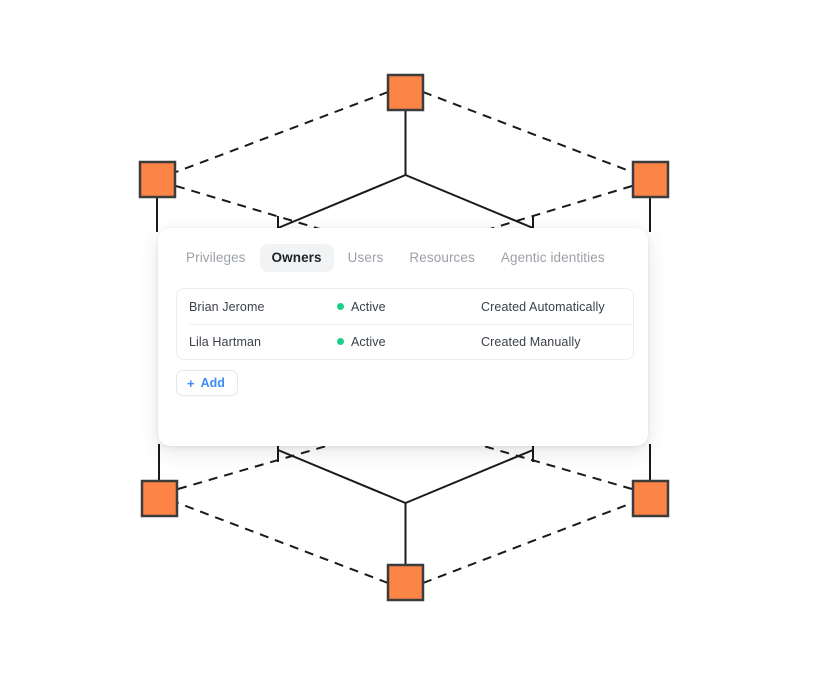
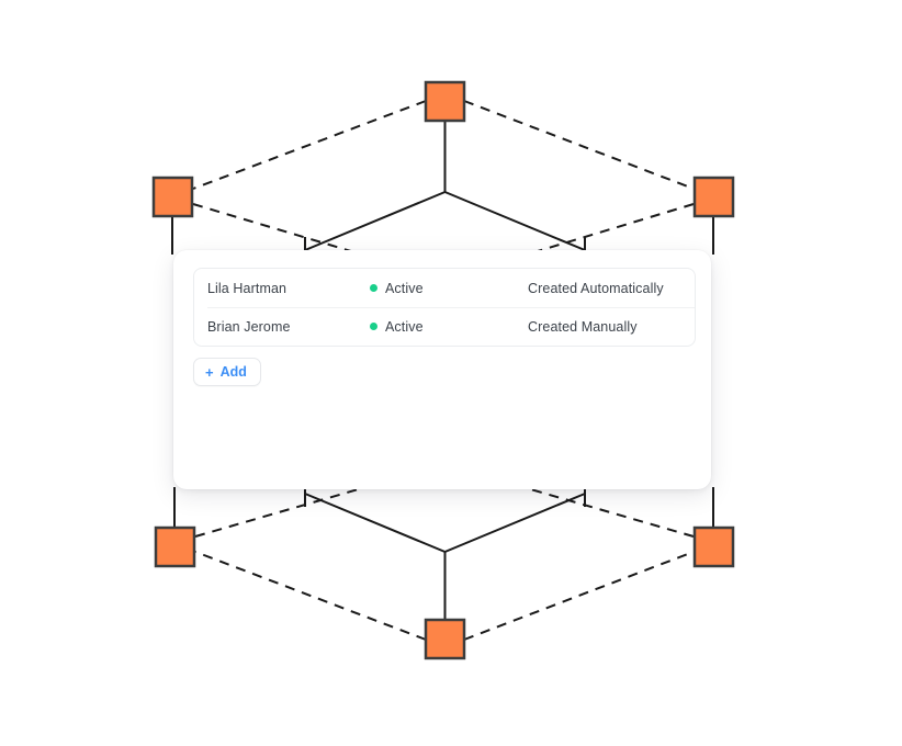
- Privileges
- Owners
- Users
- Resources
- Agentic identities
- Brian Jerome
+ Lila Hartman
  Active
  Created Automatically
- Lila Hartman
+ Brian Jerome
  Active
  Created Manually
  +
  Add
